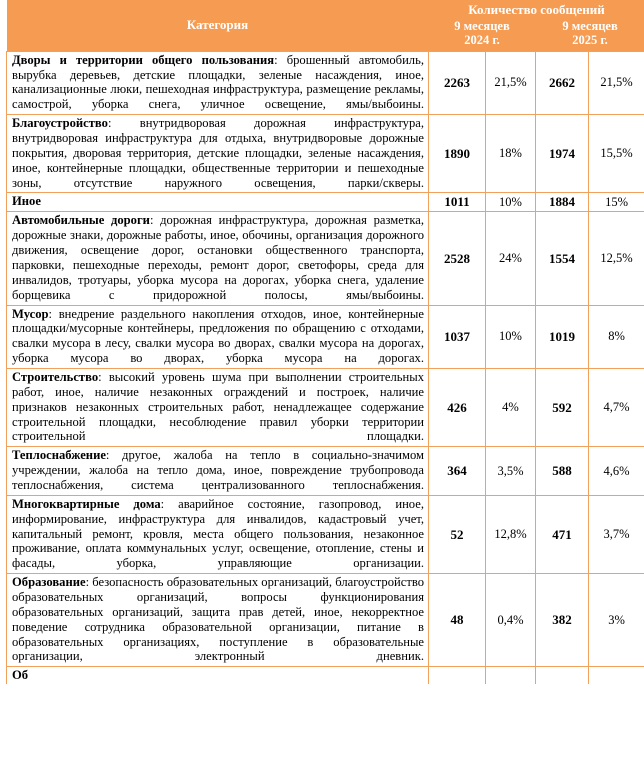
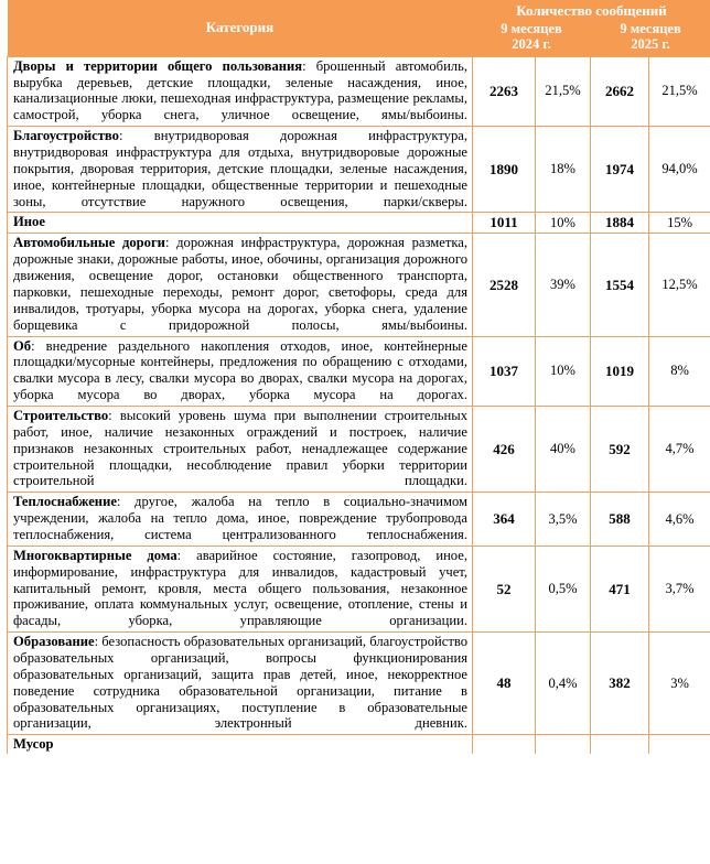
  Категория	Количество сообщений
  9 месяцев 2024 г.	9 месяцев 2025 г.
  Дворы и территории общего пользования: брошенный автомобиль, вырубка деревьев, детские площадки, зеленые насаждения, иное, канализационные люки, пешеходная инфраструктура, размещение рекламы, самострой, уборка снега, уличное освещение, ямы/выбоины.	2263	21,5%	2662	21,5%
- Благоустройство: внутридворовая дорожная инфраструктура, внутридворовая инфраструктура для отдыха, внутридворовые дорожные покрытия, дворовая территория, детские площадки, зеленые насаждения, иное, контейнерные площадки, общественные территории и пешеходные зоны, отсутствие наружного освещения, парки/скверы.	1890	18%	1974	15,5%
+ Благоустройство: внутридворовая дорожная инфраструктура, внутридворовая инфраструктура для отдыха, внутридворовые дорожные покрытия, дворовая территория, детские площадки, зеленые насаждения, иное, контейнерные площадки, общественные территории и пешеходные зоны, отсутствие наружного освещения, парки/скверы.	1890	18%	1974	94,0%
  Иное	1011	10%	1884	15%
- Автомобильные дороги: дорожная инфраструктура, дорожная разметка, дорожные знаки, дорожные работы, иное, обочины, организация дорожного движения, освещение дорог, остановки общественного транспорта, парковки, пешеходные переходы, ремонт дорог, светофоры, среда для инвалидов, тротуары, уборка мусора на дорогах, уборка снега, удаление борщевика с придорожной полосы, ямы/выбоины.	2528	24%	1554	12,5%
+ Автомобильные дороги: дорожная инфраструктура, дорожная разметка, дорожные знаки, дорожные работы, иное, обочины, организация дорожного движения, освещение дорог, остановки общественного транспорта, парковки, пешеходные переходы, ремонт дорог, светофоры, среда для инвалидов, тротуары, уборка мусора на дорогах, уборка снега, удаление борщевика с придорожной полосы, ямы/выбоины.	2528	39%	1554	12,5%
- Мусор: внедрение раздельного накопления отходов, иное, контейнерные площадки/мусорные контейнеры, предложения по обращению с отходами, свалки мусора в лесу, свалки мусора во дворах, свалки мусора на дорогах, уборка мусора во дворах, уборка мусора на дорогах.	1037	10%	1019	8%
+ Об: внедрение раздельного накопления отходов, иное, контейнерные площадки/мусорные контейнеры, предложения по обращению с отходами, свалки мусора в лесу, свалки мусора во дворах, свалки мусора на дорогах, уборка мусора во дворах, уборка мусора на дорогах.	1037	10%	1019	8%
- Строительство: высокий уровень шума при выполнении строительных работ, иное, наличие незаконных ограждений и построек, наличие признаков незаконных строительных работ, ненадлежащее содержание строительной площадки, несоблюдение правил уборки территории строительной площадки.	426	4%	592	4,7%
+ Строительство: высокий уровень шума при выполнении строительных работ, иное, наличие незаконных ограждений и построек, наличие признаков незаконных строительных работ, ненадлежащее содержание строительной площадки, несоблюдение правил уборки территории строительной площадки.	426	40%	592	4,7%
  Теплоснабжение: другое, жалоба на тепло в социально-значимом учреждении, жалоба на тепло дома, иное, повреждение трубопровода теплоснабжения, система централизованного теплоснабжения.	364	3,5%	588	4,6%
- Многоквартирные дома: аварийное состояние, газопровод, иное, информирование, инфраструктура для инвалидов, кадастровый учет, капитальный ремонт, кровля, места общего пользования, незаконное проживание, оплата коммунальных услуг, освещение, отопление, стены и фасады, уборка, управляющие организации.	52	12,8%	471	3,7%
+ Многоквартирные дома: аварийное состояние, газопровод, иное, информирование, инфраструктура для инвалидов, кадастровый учет, капитальный ремонт, кровля, места общего пользования, незаконное проживание, оплата коммунальных услуг, освещение, отопление, стены и фасады, уборка, управляющие организации.	52	0,5%	471	3,7%
  Образование: безопасность образовательных организаций, благоустройство образовательных организаций, вопросы функционирования образовательных организаций, защита прав детей, иное, некорректное поведение сотрудника образовательной организации, питание в образовательных организациях, поступление в образовательные организации, электронный дневник.	48	0,4%	382	3%
- Об
+ Мусор
